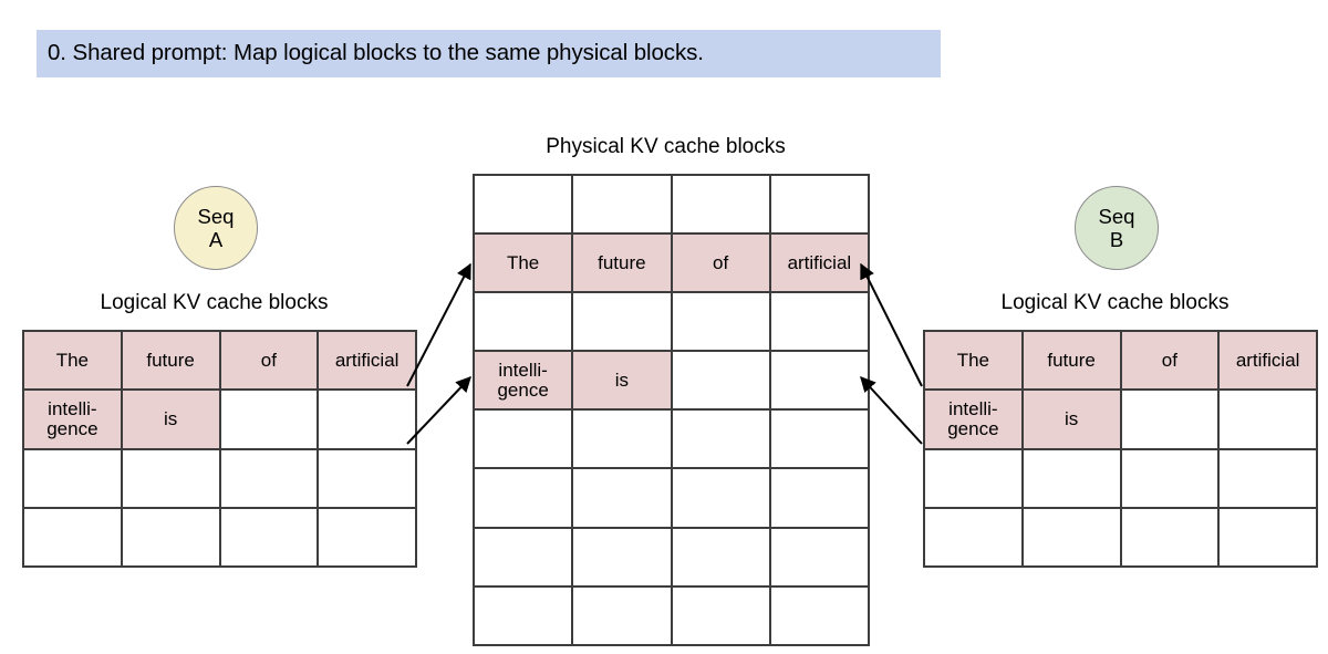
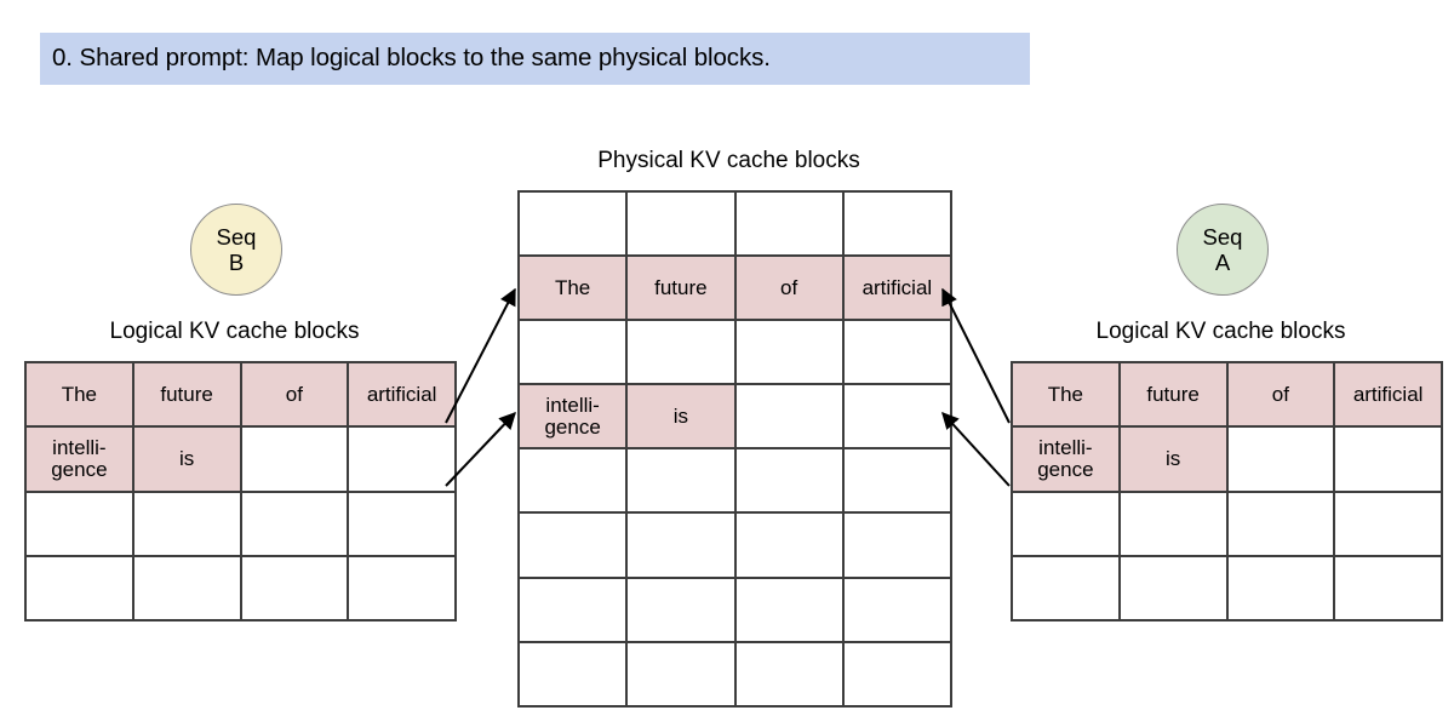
  0. Shared prompt: Map logical blocks to the same physical blocks.
  Seq
- A
+ B
  Logical KV cache blocks
  The	future	of	artificial
  intelli-gence	is
  Physical KV cache blocks
  The	future	of	artificial
  intelli-gence	is
  Seq
- B
+ A
  Logical KV cache blocks
  The	future	of	artificial
  intelli-gence	is
